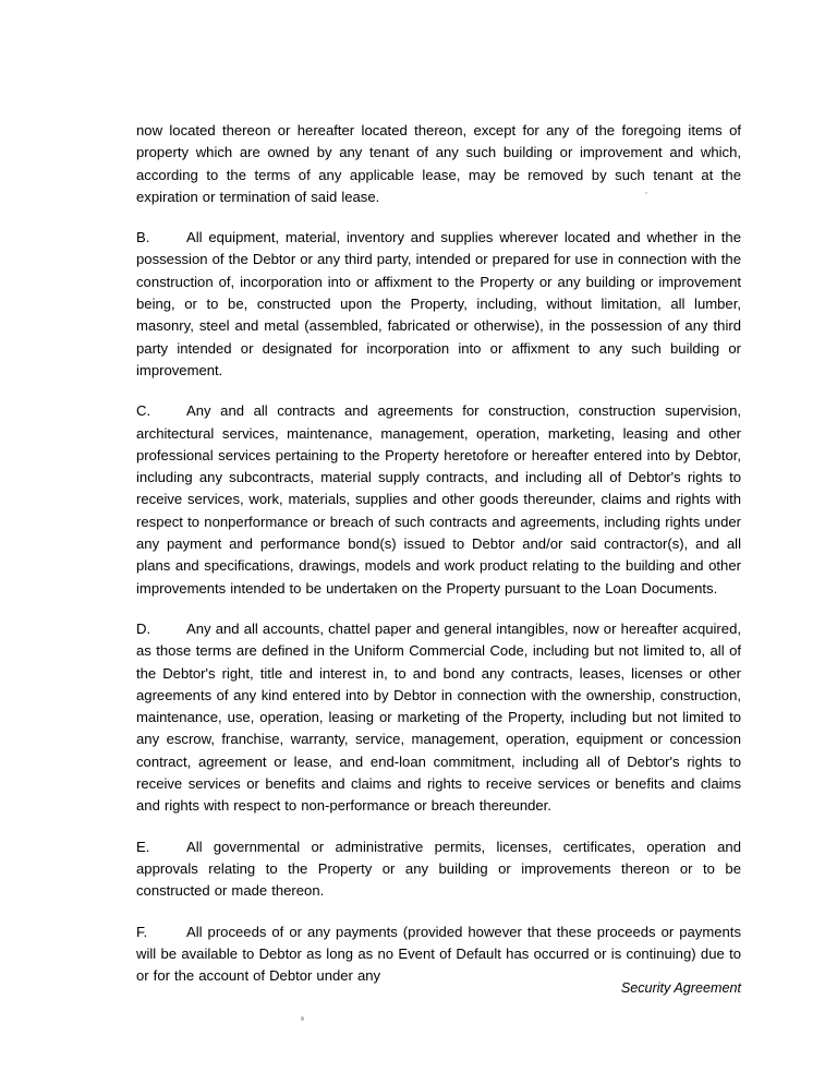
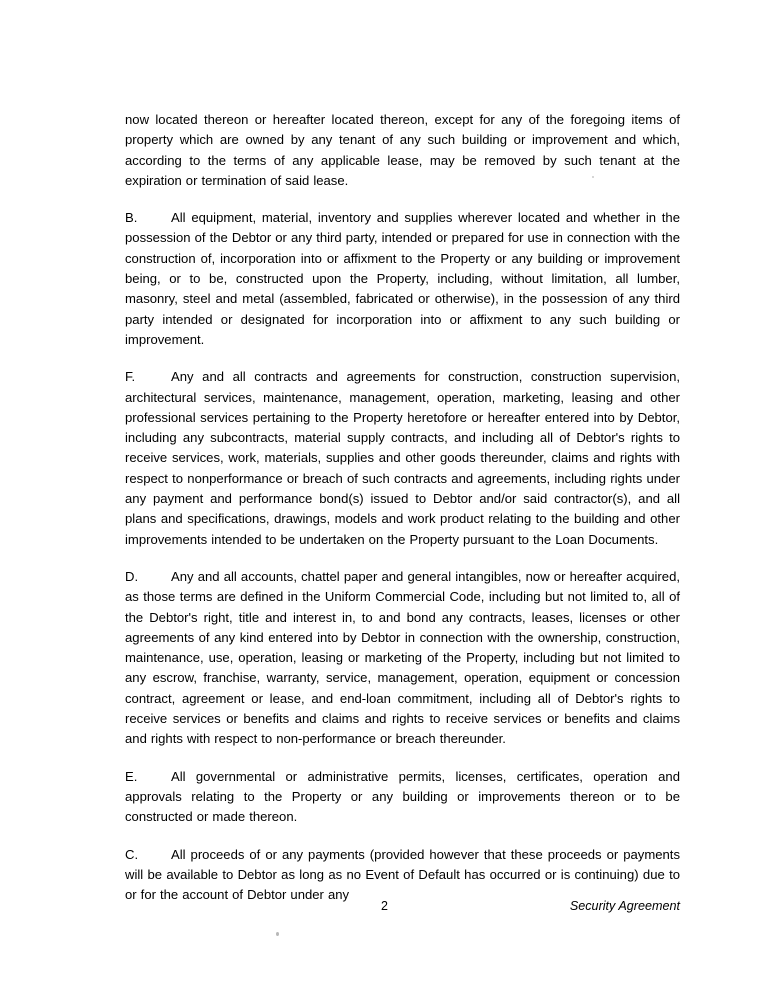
  now located thereon or hereafter located thereon, except for any of the foregoing items of property which are owned by any tenant of any such building or improvement and which, according to the terms of any applicable lease, may be removed by such tenant at the expiration or termination of said lease.
  B. All equipment, material, inventory and supplies wherever located and whether in the possession of the Debtor or any third party, intended or prepared for use in connection with the construction of, incorporation into or affixment to the Property or any building or improvement being, or to be, constructed upon the Property, including, without limitation, all lumber, masonry, steel and metal (assembled, fabricated or otherwise), in the possession of any third party intended or designated for incorporation into or affixment to any such building or improvement.
- C. Any and all contracts and agreements for construction, construction supervision, architectural services, maintenance, management, operation, marketing, leasing and other professional services pertaining to the Property heretofore or hereafter entered into by Debtor, including any subcontracts, material supply contracts, and including all of Debtor's rights to receive services, work, materials, supplies and other goods thereunder, claims and rights with respect to nonperformance or breach of such contracts and agreements, including rights under any payment and performance bond(s) issued to Debtor and/or said contractor(s), and all plans and specifications, drawings, models and work product relating to the building and other improvements intended to be undertaken on the Property pursuant to the Loan Documents.
+ F. Any and all contracts and agreements for construction, construction supervision, architectural services, maintenance, management, operation, marketing, leasing and other professional services pertaining to the Property heretofore or hereafter entered into by Debtor, including any subcontracts, material supply contracts, and including all of Debtor's rights to receive services, work, materials, supplies and other goods thereunder, claims and rights with respect to nonperformance or breach of such contracts and agreements, including rights under any payment and performance bond(s) issued to Debtor and/or said contractor(s), and all plans and specifications, drawings, models and work product relating to the building and other improvements intended to be undertaken on the Property pursuant to the Loan Documents.
  D. Any and all accounts, chattel paper and general intangibles, now or hereafter acquired, as those terms are defined in the Uniform Commercial Code, including but not limited to, all of the Debtor's right, title and interest in, to and bond any contracts, leases, licenses or other agreements of any kind entered into by Debtor in connection with the ownership, construction, maintenance, use, operation, leasing or marketing of the Property, including but not limited to any escrow, franchise, warranty, service, management, operation, equipment or concession contract, agreement or lease, and end-loan commitment, including all of Debtor's rights to receive services or benefits and claims and rights to receive services or benefits and claims and rights with respect to non-performance or breach thereunder.
  E. All governmental or administrative permits, licenses, certificates, operation and approvals relating to the Property or any building or improvements thereon or to be constructed or made thereon.
- F. All proceeds of or any payments (provided however that these proceeds or payments will be available to Debtor as long as no Event of Default has occurred or is continuing) due to or for the account of Debtor under any
+ C. All proceeds of or any payments (provided however that these proceeds or payments will be available to Debtor as long as no Event of Default has occurred or is continuing) due to or for the account of Debtor under any
+ 2
  Security Agreement
